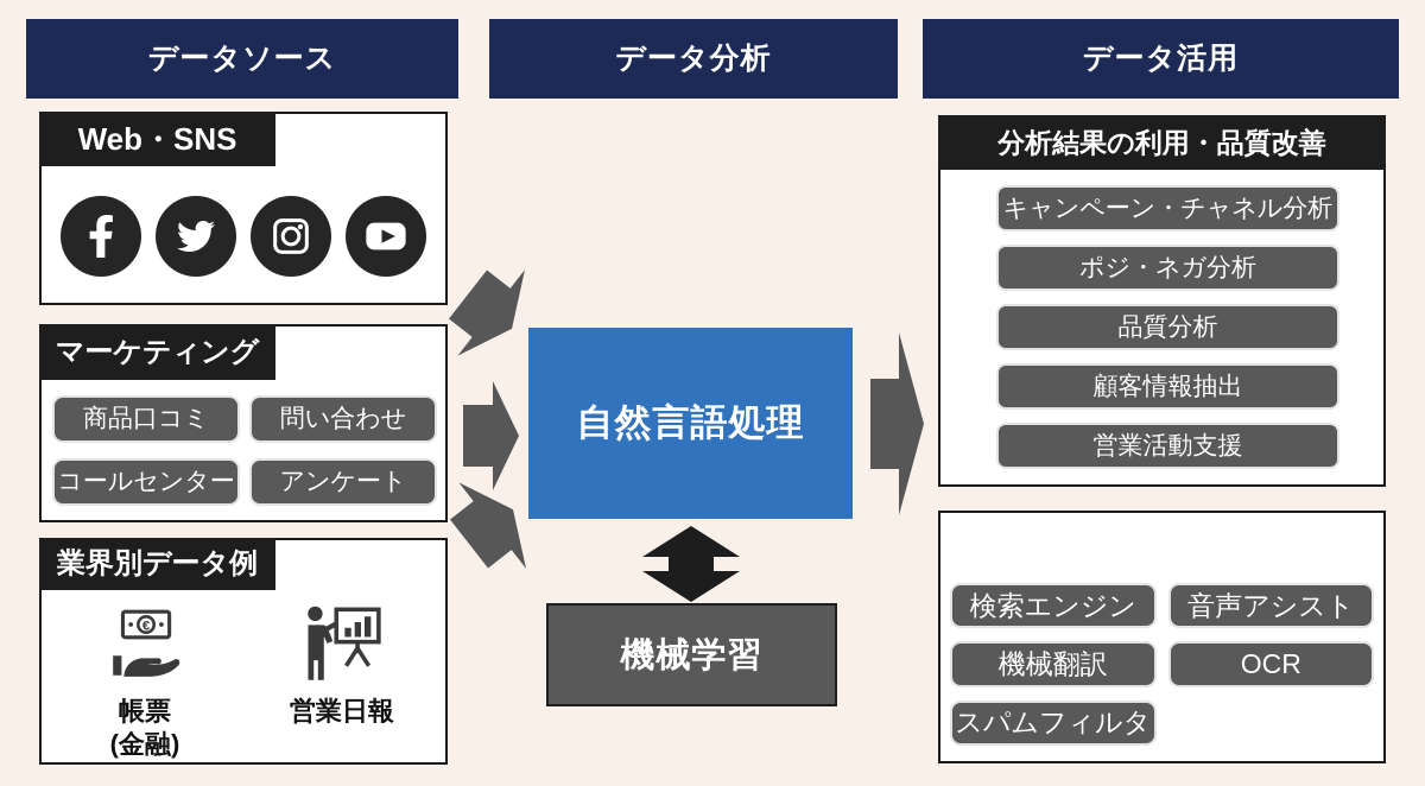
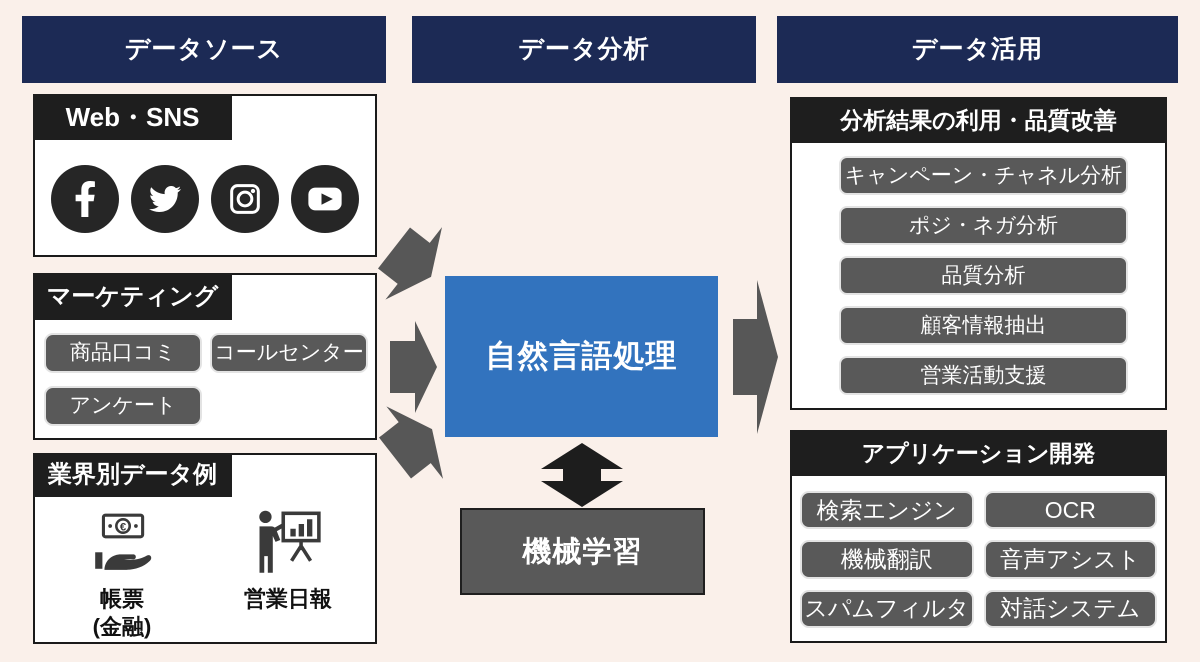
  データソース
  データ分析
  データ活用
  Web・SNS
  マーケティング
  商品口コミ
- 問い合わせ
  コールセンター
  アンケート
  業界別データ例
  €
  帳票
  (金融)
  営業日報
  自然言語処理
  機械学習
  分析結果の利用・品質改善
  キャンペーン・チャネル分析
  ポジ・ネガ分析
  品質分析
  顧客情報抽出
  営業活動支援
+ アプリケーション開発
  検索エンジン
- 音声アシスト
+ OCR
  機械翻訳
- OCR
+ 音声アシスト
  スパムフィルタ
+ 対話システム
